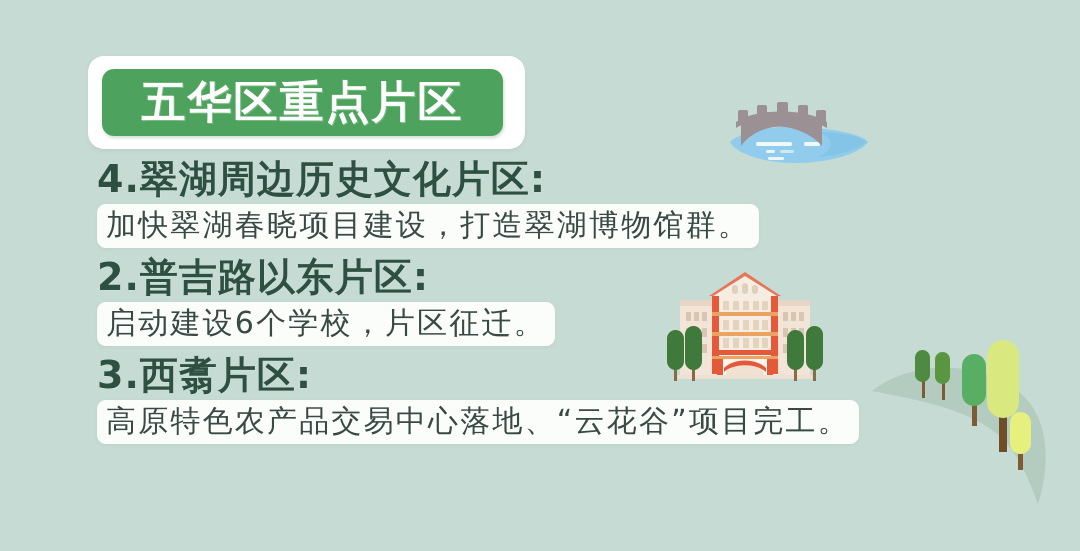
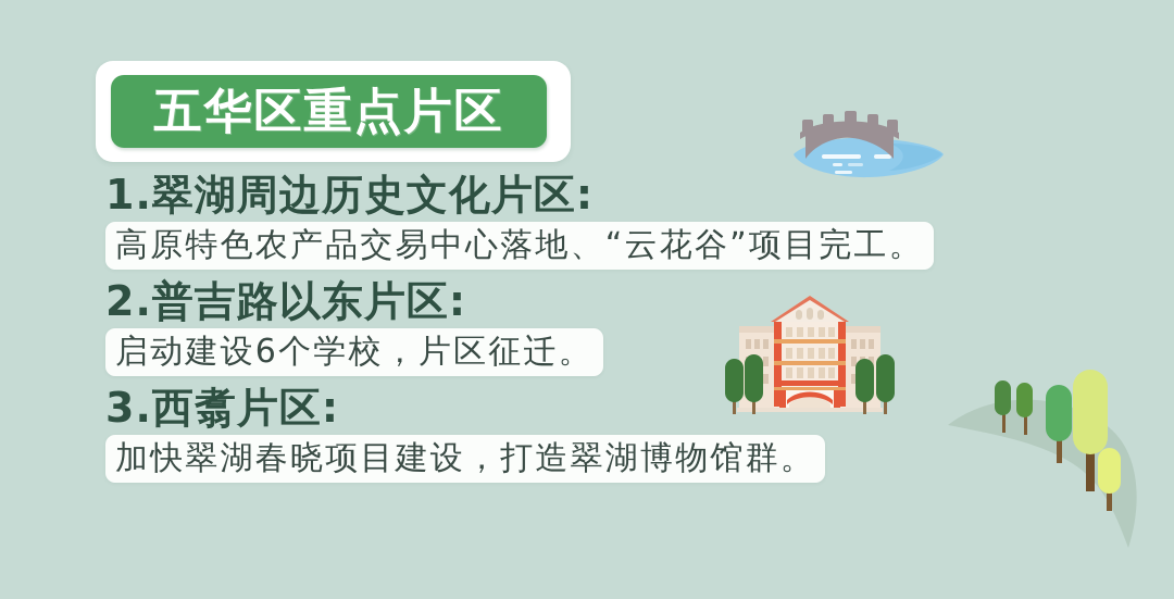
  五华区重点片区
- 4.翠湖周边历史文化片区:
+ 1.翠湖周边历史文化片区:
- 加快翠湖春晓项目建设，打造翠湖博物馆群。
+ 高原特色农产品交易中心落地、“云花谷”项目完工。
  2.普吉路以东片区:
  启动建设6个学校，片区征迁。
  3.西翥片区:
- 高原特色农产品交易中心落地、“云花谷”项目完工。
+ 加快翠湖春晓项目建设，打造翠湖博物馆群。
